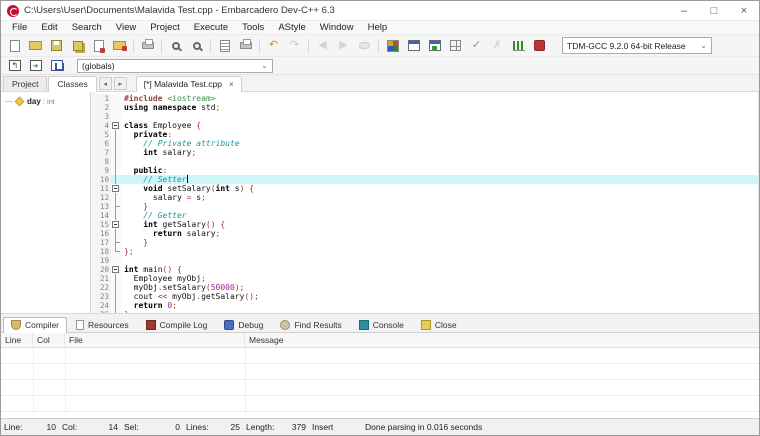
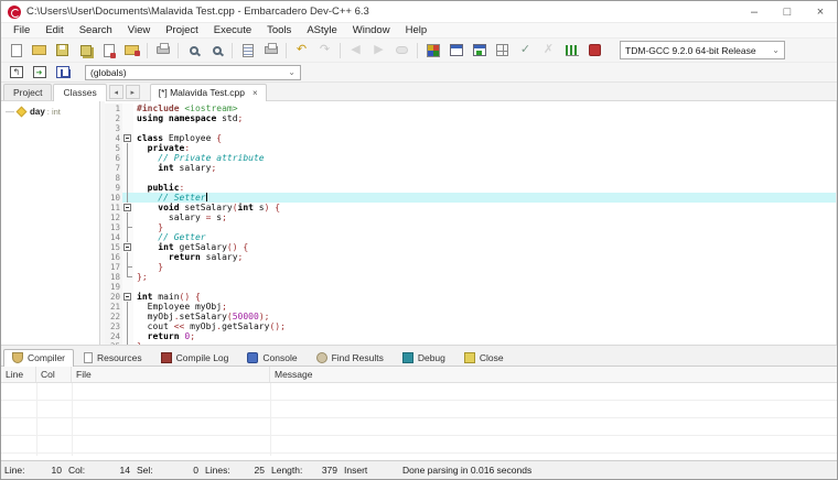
  C:\Users\User\Documents\Malavida Test.cpp - Embarcadero Dev-C++ 6.3
  –
  □
  ×
  File
  Edit
  Search
  View
  Project
  Execute
  Tools
  AStyle
  Window
  Help
  ↶
  ↷
  ◀
  ▶
  ✓
  ✗
  TDM-GCC 9.2.0 64-bit Release
  ⌄
  (globals)
  ⌄
  Project
  Classes
  [*] Malavida Test.cpp
  ×
  —
  day
  : int
  1
  #include <iostream>
  2
  using namespace std;
  3
  4
  class Employee {
  5
  private:
  6
  // Private attribute
  7
  int salary;
  8
  9
  public:
  10
  // Setter
  11
  void setSalary(int s) {
  12
  salary = s;
  13
  }
  14
  // Getter
  15
  int getSalary() {
  16
  return salary;
  17
  }
  18
  };
  19
  20
  int main() {
  21
  Employee myObj;
  22
  myObj.setSalary(50000);
  23
  cout << myObj.getSalary();
  24
  return 0;
  Compiler
  Resources
  Compile Log
- Debug
+ Console
  Find Results
- Console
+ Debug
  Close
  Line
  Col
  File
  Message
  Line:
  10
  Col:
  14
  Sel:
  0
  Lines:
  25
  Length:
  379
  Insert
  Done parsing in 0.016 seconds
